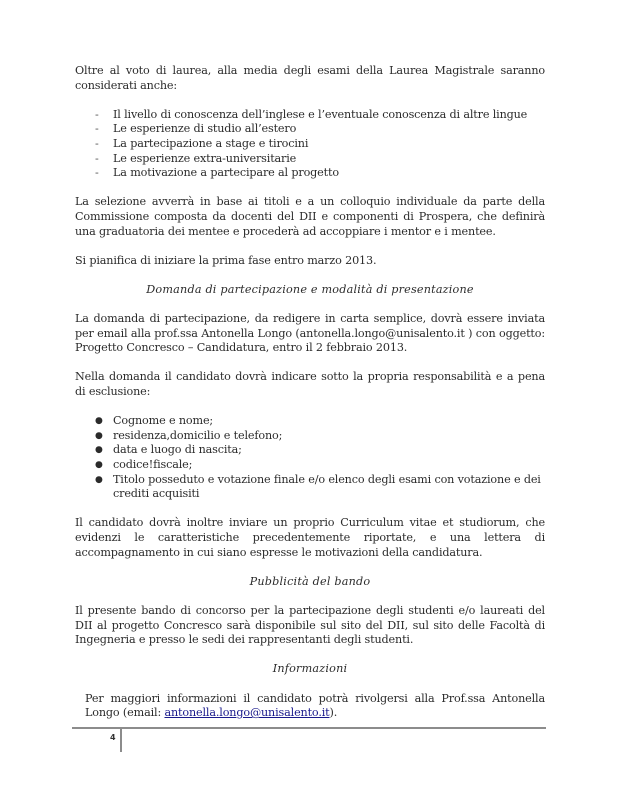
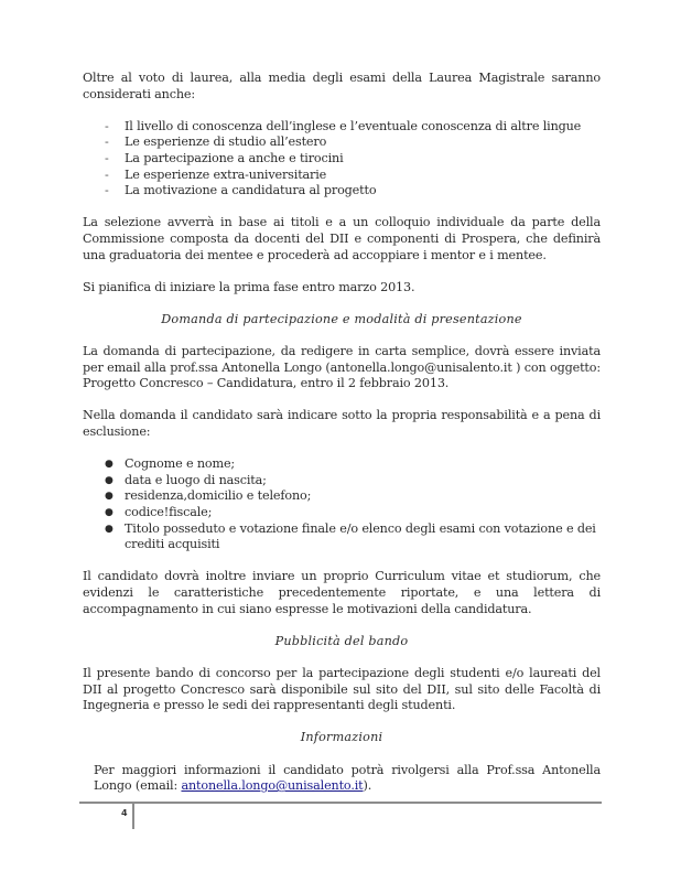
  Oltre al voto di laurea, alla media degli esami della Laurea Magistrale saranno considerati anche:
  -
  Il livello di conoscenza dell’inglese e l’eventuale conoscenza di altre lingue
  -
  Le esperienze di studio all’estero
  -
- La partecipazione a stage e tirocini
+ La partecipazione a anche e tirocini
  -
  Le esperienze extra-universitarie
  -
- La motivazione a partecipare al progetto
+ La motivazione a candidatura al progetto
  La selezione avverrà in base ai titoli e a un colloquio individuale da parte della Commissione composta da docenti del DII e componenti di Prospera, che definirà una graduatoria dei mentee e procederà ad accoppiare i mentor e i mentee.
  Si pianifica di iniziare la prima fase entro marzo 2013.
  Domanda di partecipazione e modalità di presentazione
  La domanda di partecipazione, da redigere in carta semplice, dovrà essere inviata per email alla prof.ssa Antonella Longo (antonella.longo@unisalento.it ) con oggetto: Progetto Concresco – Candidatura, entro il 2 febbraio 2013.
- Nella domanda il candidato dovrà indicare sotto la propria responsabilità e a pena di esclusione:
+ Nella domanda il candidato sarà indicare sotto la propria responsabilità e a pena di esclusione:
  ●
  Cognome e nome;
  ●
- residenza,domicilio e telefono;
+ data e luogo di nascita;
  ●
- data e luogo di nascita;
+ residenza,domicilio e telefono;
  ●
  codice!fiscale;
  ●
  Titolo posseduto e votazione finale e/o elenco degli esami con votazione e dei crediti acquisiti
  Il candidato dovrà inoltre inviare un proprio Curriculum vitae et studiorum, che evidenzi le caratteristiche precedentemente riportate, e una lettera di accompagnamento in cui siano espresse le motivazioni della candidatura.
  Pubblicità del bando
  Il presente bando di concorso per la partecipazione degli studenti e/o laureati del DII al progetto Concresco sarà disponibile sul sito del DII, sul sito delle Facoltà di Ingegneria e presso le sedi dei rappresentanti degli studenti.
  Informazioni
  Per maggiori informazioni il candidato potrà rivolgersi alla Prof.ssa Antonella Longo (email: antonella.longo@unisalento.it).
  4
